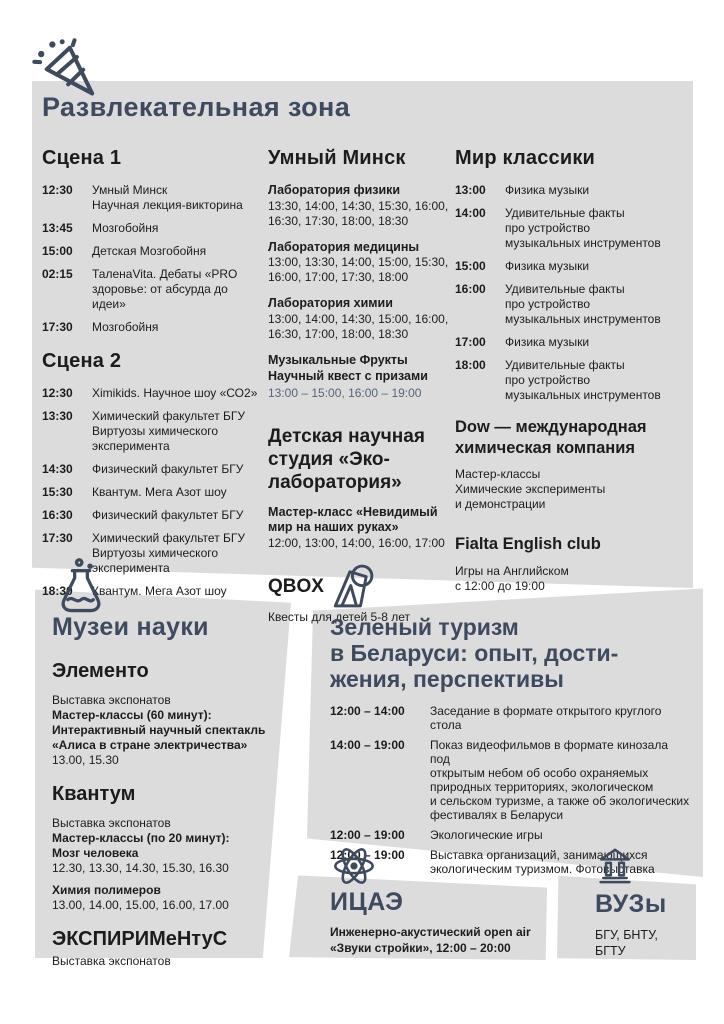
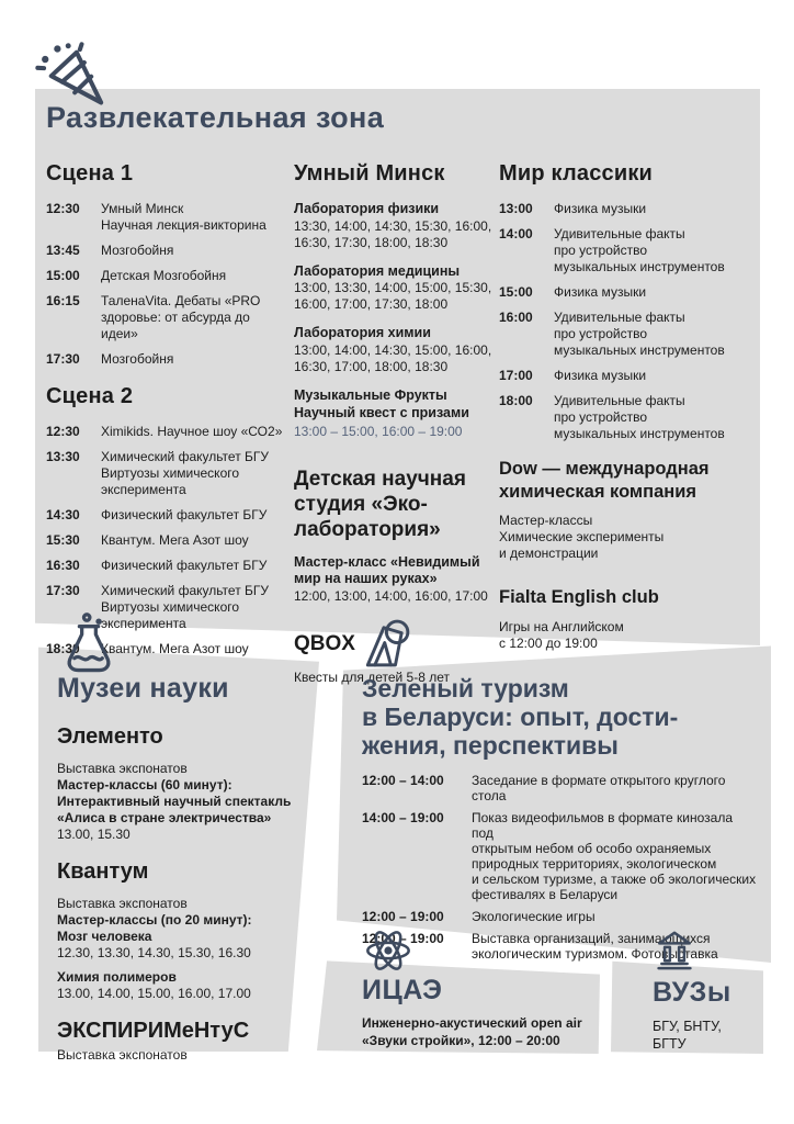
  Развлекательная зона
  Сцена 1
  12:30
  Умный Минск
  Научная лекция-викторина
  13:45
  Мозгобойня
  15:00
  Детская Мозгобойня
- 02:15
+ 16:15
  ТаленаVita. Дебаты «PRO
  здоровье: от абсурда до идеи»
  17:30
  Мозгобойня
  Сцена 2
  12:30
  Ximikids. Научное шоу «СО2»
  13:30
  Химический факультет БГУ
  Виртуозы химического
  эксперимента
  14:30
  Физический факультет БГУ
  15:30
  Квантум. Мега Азот шоу
  16:30
  Физический факультет БГУ
  17:30
  Химический факультет БГУ
  Виртуозы химического
  эксперимента
  18:3
  Квантум. Мега Азот шоу
  Умный Минск
  Лаборатория физики
  13:30, 14:00, 14:30, 15:30, 16:00,
  16:30, 17:30, 18:00, 18:30
  Лаборатория медицины
  13:00, 13:30, 14:00, 15:00, 15:30,
  16:00, 17:00, 17:30, 18:00
  Лаборатория химии
  13:00, 14:00, 14:30, 15:00, 16:00,
  16:30, 17:00, 18:00, 18:30
  Музыкальные Фрукты
  Научный квест с призами
  13:00 – 15:00, 16:00 – 19:00
  Детская научная
  студия «Эко-
  лаборатория»
  Мастер-класс «Невидимый
  мир на наших руках»
  12:00, 13:00, 14:00, 16:00, 17:00
  QBOX
  Квесты для детей 5-8 лет
  Мир классики
  13:00
  Физика музыки
  14:00
  Удивительные факты
  про устройство
  музыкальных инструментов
  15:00
  Физика музыки
  16:00
  Удивительные факты
  про устройство
  музыкальных инструментов
  17:00
  Физика музыки
  18:00
  Удивительные факты
  про устройство
  музыкальных инструментов
  Dow — международная
  химическая компания
  Мастер-классы
  Химические эксперименты
  и демонстрации
  Fialta English club
  Игры на Английском
  с 12:00 до 19:00
  Музеи науки
  Элементо
  Выставка экспонатов
  Мастер-классы (60 минут):
  Интерактивный научный спектакль
  «Алиса в стране электричества»
  13.00, 15.30
  Квантум
  Выставка экспонатов
  Мастер-классы (по 20 минут):
  Мозг человека
  12.30, 13.30, 14.30, 15.30, 16.30
  Химия полимеров
  13.00, 14.00, 15.00, 16.00, 17.00
  ЭКСПИРИМеНтуС
  Выставка экспонатов
  Зеленый туризм
  в Беларуси: опыт, дости-
  жения, перспективы
  12:00 – 14:00
  Заседание в формате открытого круглого стола
  14:00 – 19:00
  Показ видеофильмов в формате кинозала под
  открытым небом об особо охраняемых
  природных территориях, экологическом
  и сельском туризме, а также об экологических
  фестивалях в Беларуси
  12:00 – 19:00
  Экологические игры
  12:00 – 19:00
  Выставка организаций, занимащихся
  экологическим туризмом. Фотоыставка
  ИЦАЭ
  Инженерно-акустический open air
  «Звуки стройки», 12:00 – 20:00
  ВУЗы
  БГУ, БНТУ,
  БГТУ
